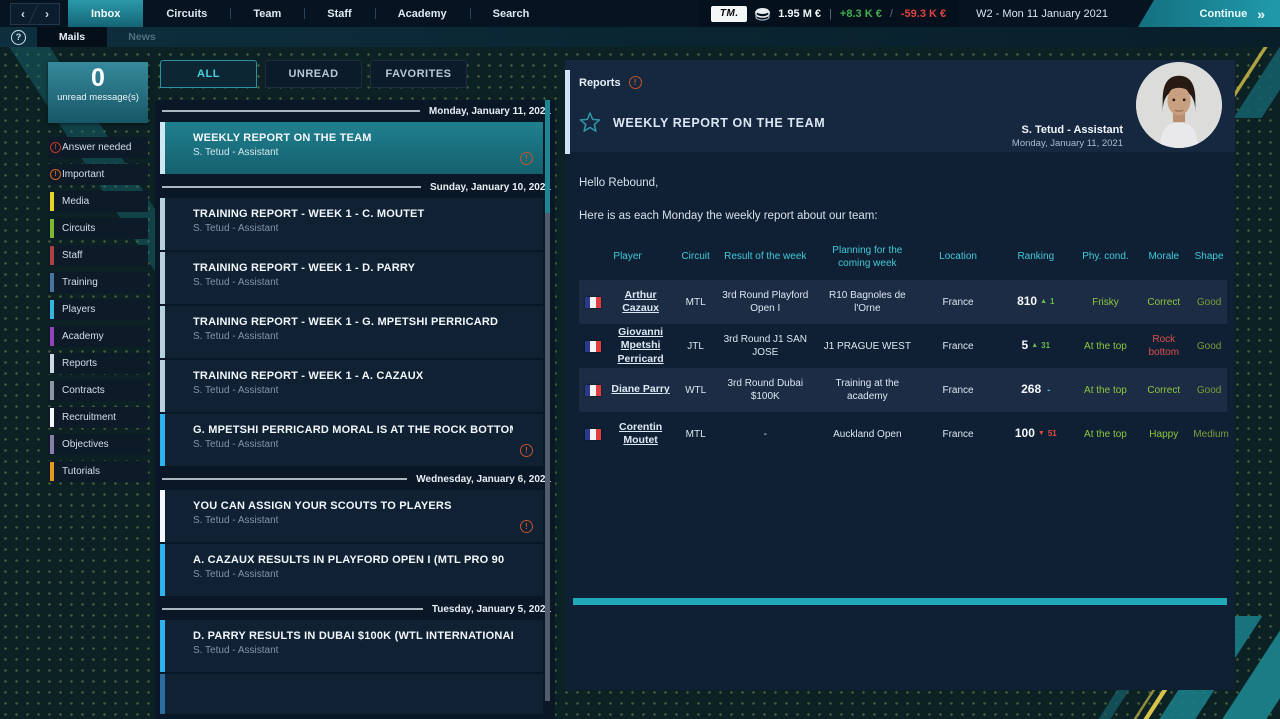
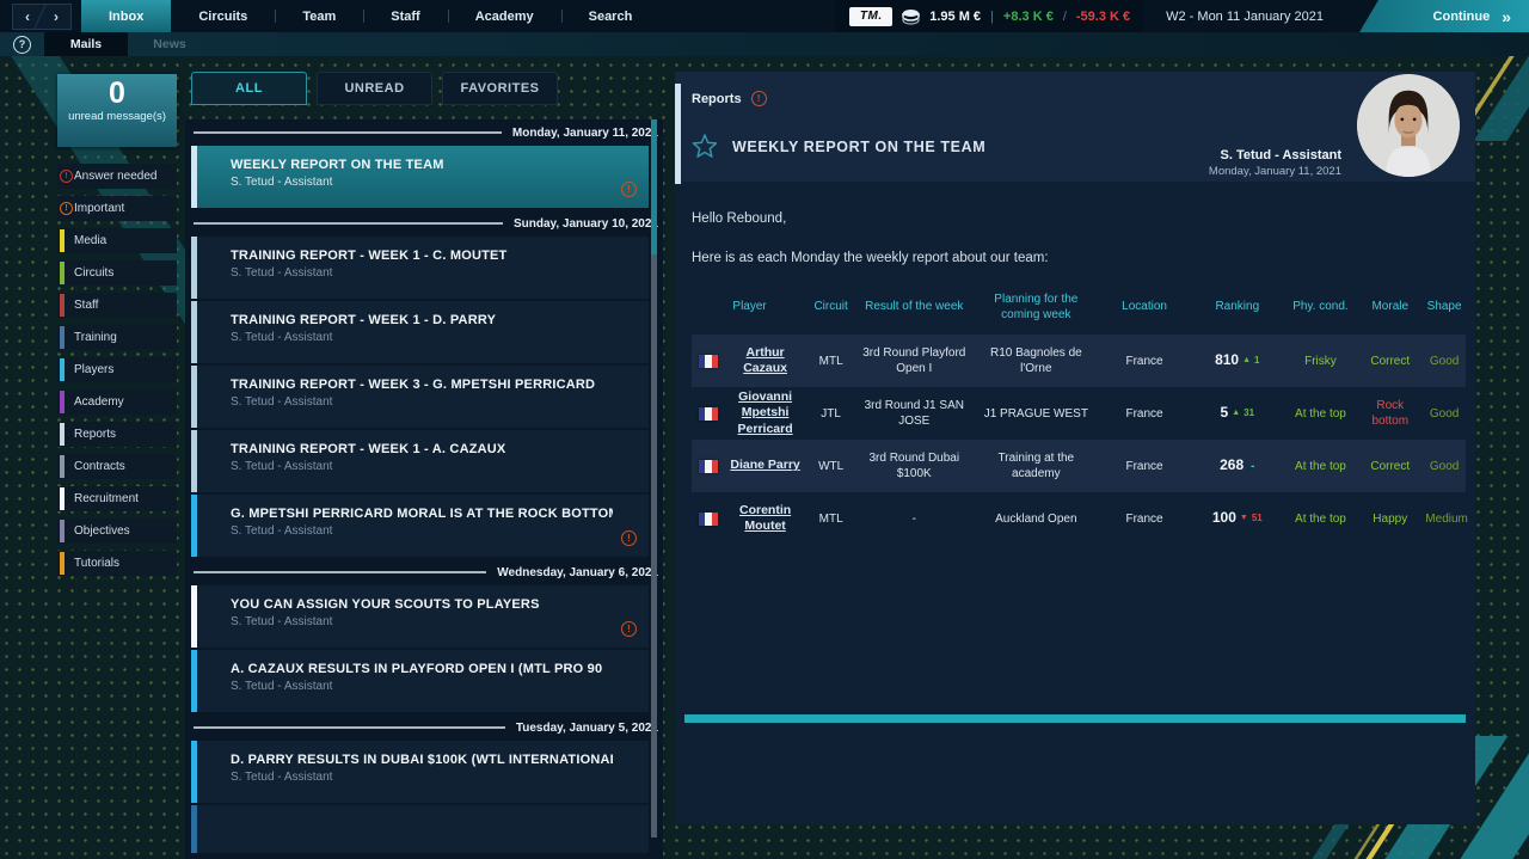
  ‹
  ›
  Inbox
  Circuits
  Team
  Staff
  Academy
  Search
  TM.
  1.95 M €
  |
  +8.3 K €
  /
  -59.3 K €
  W2 - Mon 11 January 2021
  Continue
  »
  ?
  Mails
  News
  0
  unread message(s)
  Answer needed
  Important
  Media
  Circuits
  Staff
  Training
  Players
  Academy
  Reports
  Contracts
  Recruitment
  Objectives
  Tutorials
  ALL
  UNREAD
  FAVORITES
  Monday, January 11, 202
  WEEKLY REPORT ON THE TEAM
  S. Tetud - Assistant
  !
  Sunday, January 10, 202
  TRAINING REPORT - WEEK 1 - C. MOUTET
  S. Tetud - Assistant
  TRAINING REPORT - WEEK 1 - D. PARRY
  S. Tetud - Assistant
- TRAINING REPORT - WEEK 1 - G. MPETSHI PERRICARD
+ TRAINING REPORT - WEEK 3 - G. MPETSHI PERRICARD
  S. Tetud - Assistant
  TRAINING REPORT - WEEK 1 - A. CAZAUX
  S. Tetud - Assistant
  G. MPETSHI PERRICARD MORAL IS AT THE ROCK BOTTO
  S. Tetud - Assistant
  !
  Wednesday, January 6, 202
  YOU CAN ASSIGN YOUR SCOUTS TO PLAYERS
  S. Tetud - Assistant
  !
  A. CAZAUX RESULTS IN PLAYFORD OPEN I (MTL PRO 90
  S. Tetud - Assistant
  Tuesday, January 5, 202
  D. PARRY RESULTS IN DUBAI $100K (WTL INTERNATIONA
  S. Tetud - Assistant
  Reports
  !
  WEEKLY REPORT ON THE TEAM
  S. Tetud - Assistant
  Monday, January 11, 2021
  Hello Rebound,
  Here is as each Monday the weekly report about our team:
  Player
  Circuit
  Result of the week
  Planning for the coming week
  Location
  Ranking
  Phy. cond.
  Morale
  Shape
  Arthur Cazaux
  MTL
  3rd Round Playford Open I
  R10 Bagnoles de l'Orne
  France
  810
  1
  Frisky
  Correct
  Good
  Giovanni Mpetshi Perricard
  JTL
  3rd Round J1 SAN JOSE
  J1 PRAGUE WEST
  France
  5
  31
  At the top
  Rock bottom
  Good
  Diane Parry
  WTL
  3rd Round Dubai $100K
  Training at the academy
  France
  268
  -
  At the top
  Correct
  Good
  Corentin Moutet
  MTL
  -
  Auckland Open
  France
  100
  51
  At the top
  Happy
  Medium
